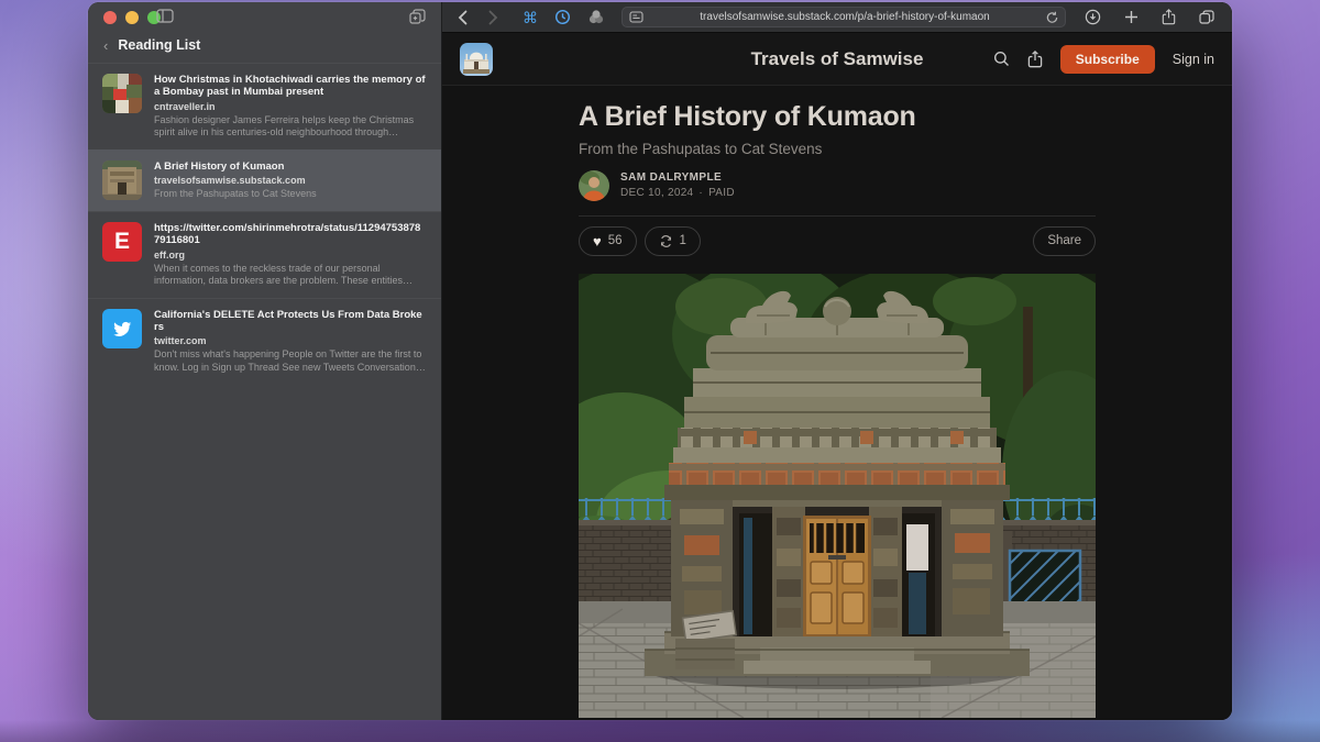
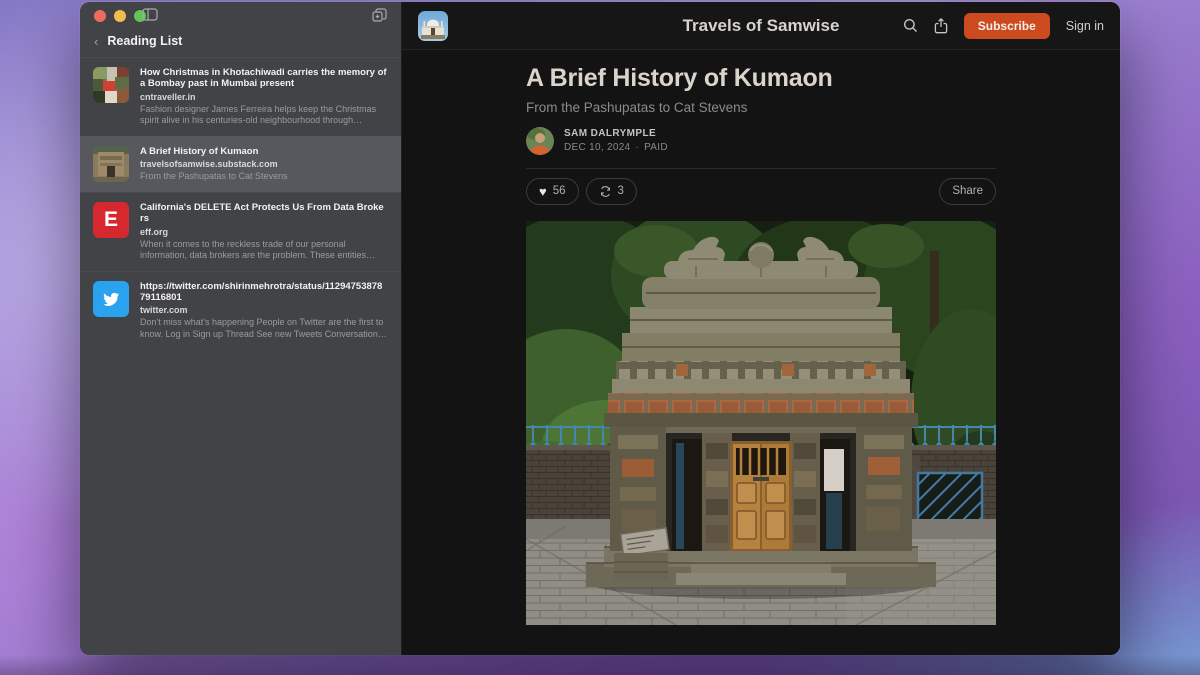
  ‹
  Reading List
  How Christmas in Khotachiwadi carries the memory of a Bombay past in Mumbai present
  cntraveller.in
  Fashion designer James Ferreira helps keep the Christmas spirit alive in his centuries-old neighbourhood through
  A Brief History of Kumaon
  travelsofsamwise.substack.com
  From the Pashupatas to Cat Stevens
  E
- https://twitter.com/shirinmehrotra/status/1129475387879116801
+ California's DELETE Act Protects Us From Data Brokers
  eff.org
  When it comes to the reckless trade of our personal information, data brokers are the problem. These entities
- California's DELETE Act Protects Us From Data Brokers
+ https://twitter.com/shirinmehrotra/status/1129475387879116801
  twitter.com
  Don't miss what's happening People on Twitter are the first to know. Log in Sign up Thread See new Tweets Conversation
- ⌘
- travelsofsamwise.substack.com/p/a-brief-history-of-kumaon
  Travels of Samwise
  Subscribe
  Sign in
  A Brief History of Kumaon
  From the Pashupatas to Cat Stevens
  SAM DALRYMPLE
  DEC 10, 2024
  ·
  PAID
  ♥
  56
- 1
+ 3
  Share
